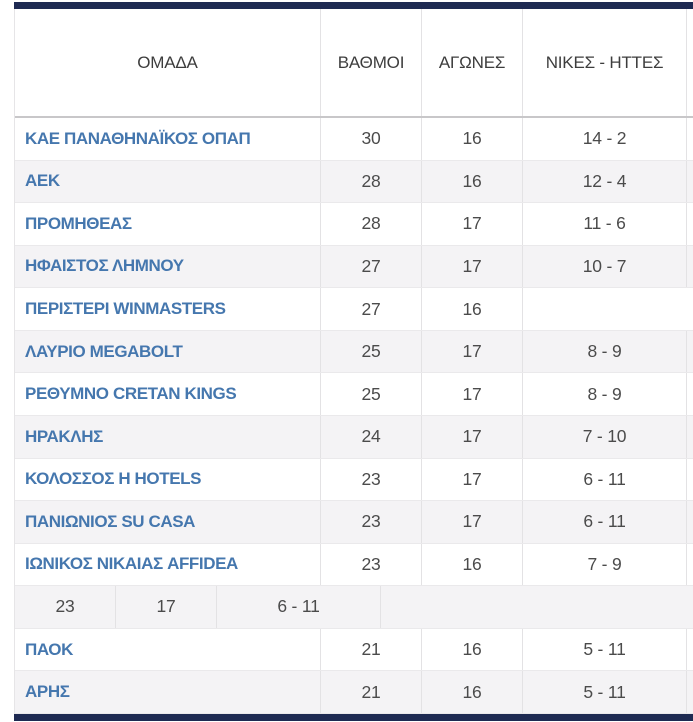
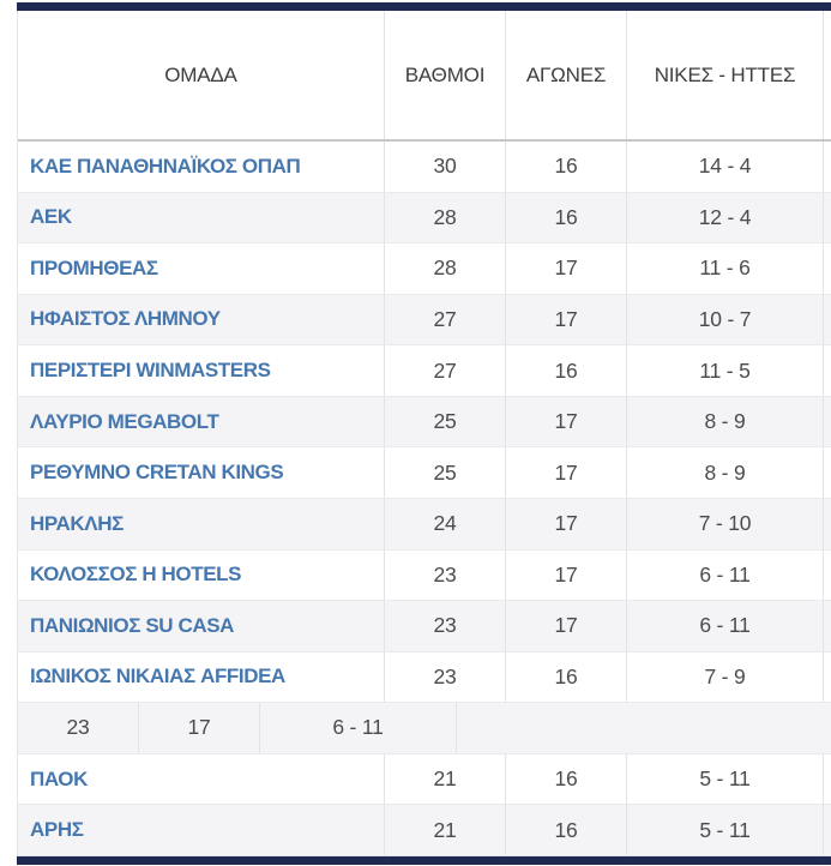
  ΟΜΑΔΑ
  ΒΑΘΜΟΙ
  ΑΓΩΝΕΣ
  ΝΙΚΕΣ - ΗΤΤΕΣ
  ΚΑΕ ΠΑΝΑΘΗΝΑΪΚΟΣ ΟΠΑΠ
  30
  16
- 14 - 2
+ 14 - 4
  ΑΕΚ
  28
  16
  12 - 4
  ΠΡΟΜΗΘΕΑΣ
  28
  17
  11 - 6
  ΗΦΑΙΣΤΟΣ ΛΗΜΝΟΥ
  27
  17
  10 - 7
  ΠΕΡΙΣΤΕΡΙ WINMASTERS
  27
  16
+ 11 - 5
  ΛΑΥΡΙΟ MEGABOLT
  25
  17
  8 - 9
  ΡΕΘΥΜΝΟ CRETAN KINGS
  25
  17
  8 - 9
  ΗΡΑΚΛΗΣ
  24
  17
  7 - 10
  ΚΟΛΟΣΣΟΣ H HOTELS
  23
  17
  6 - 11
  ΠΑΝΙΩΝΙΟΣ SU CASA
  23
  17
  6 - 11
  ΙΩΝΙΚΟΣ ΝΙΚΑΙΑΣ AFFIDEA
  23
  16
  7 - 9
  23
  17
  6 - 11
  ΠΑΟΚ
  21
  16
  5 - 11
  ΑΡΗΣ
  21
  16
  5 - 11
